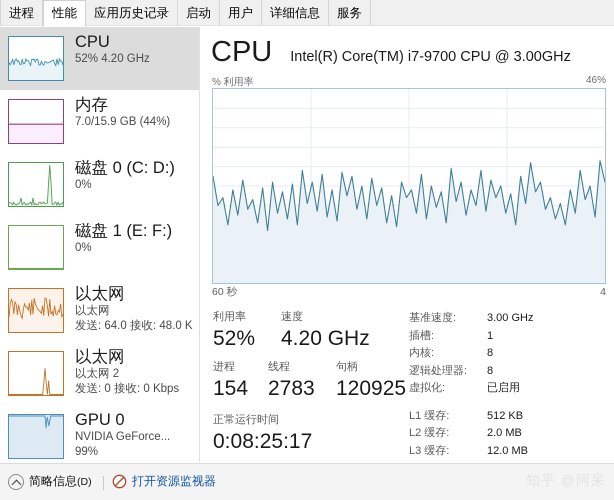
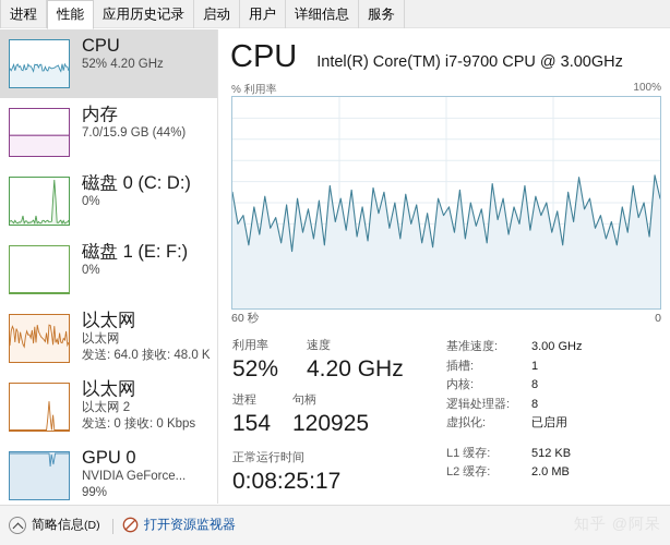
  进程
  性能
  应用历史记录
  启动
  用户
  详细信息
  服务
  CPU
  52% 4.20 GHz
  内存
  7.0/15.9 GB (44%)
  磁盘 0 (C: D:)
  0%
  磁盘 1 (E: F:)
  0%
  以太网
  以太网
  发送: 64.0 接收: 48.0 K
  以太网
  以太网 2
  发送: 0 接收: 0 Kbps
  GPU 0
  NVIDIA GeForce...
  99%
  CPU
  Intel(R) Core(TM) i7-9700 CPU @ 3.00GHz
  % 利用率
- 46%
+ 100%
  60 秒
- 4
+ 0
  利用率
  52%
  速度
  4.20 GHz
  进程
  154
- 线程
- 2783
  句柄
  120925
  正常运行时间
  0:08:25:17
  基准速度:
  3.00 GHz
  插槽:
  1
  内核:
  8
  逻辑处理器:
  8
  虚拟化:
  已启用
  L1 缓存:
  512 KB
  L2 缓存:
  2.0 MB
- L3 缓存:
- 12.0 MB
  简略信息
  (D)
  打开资源监视器
